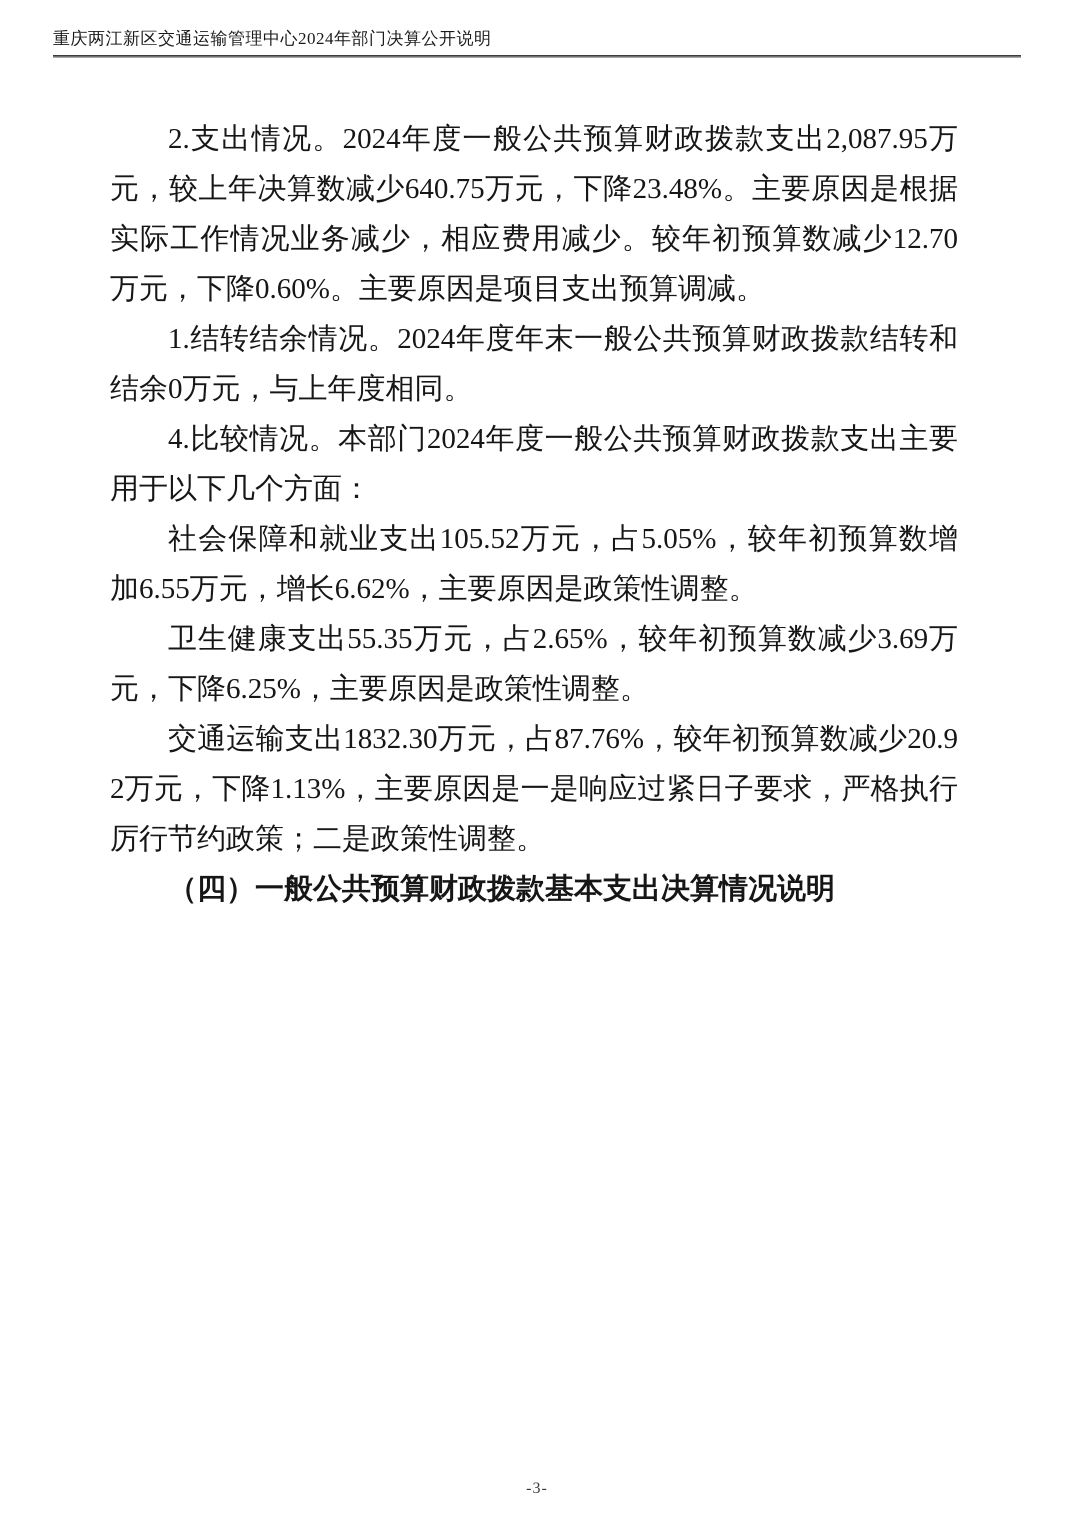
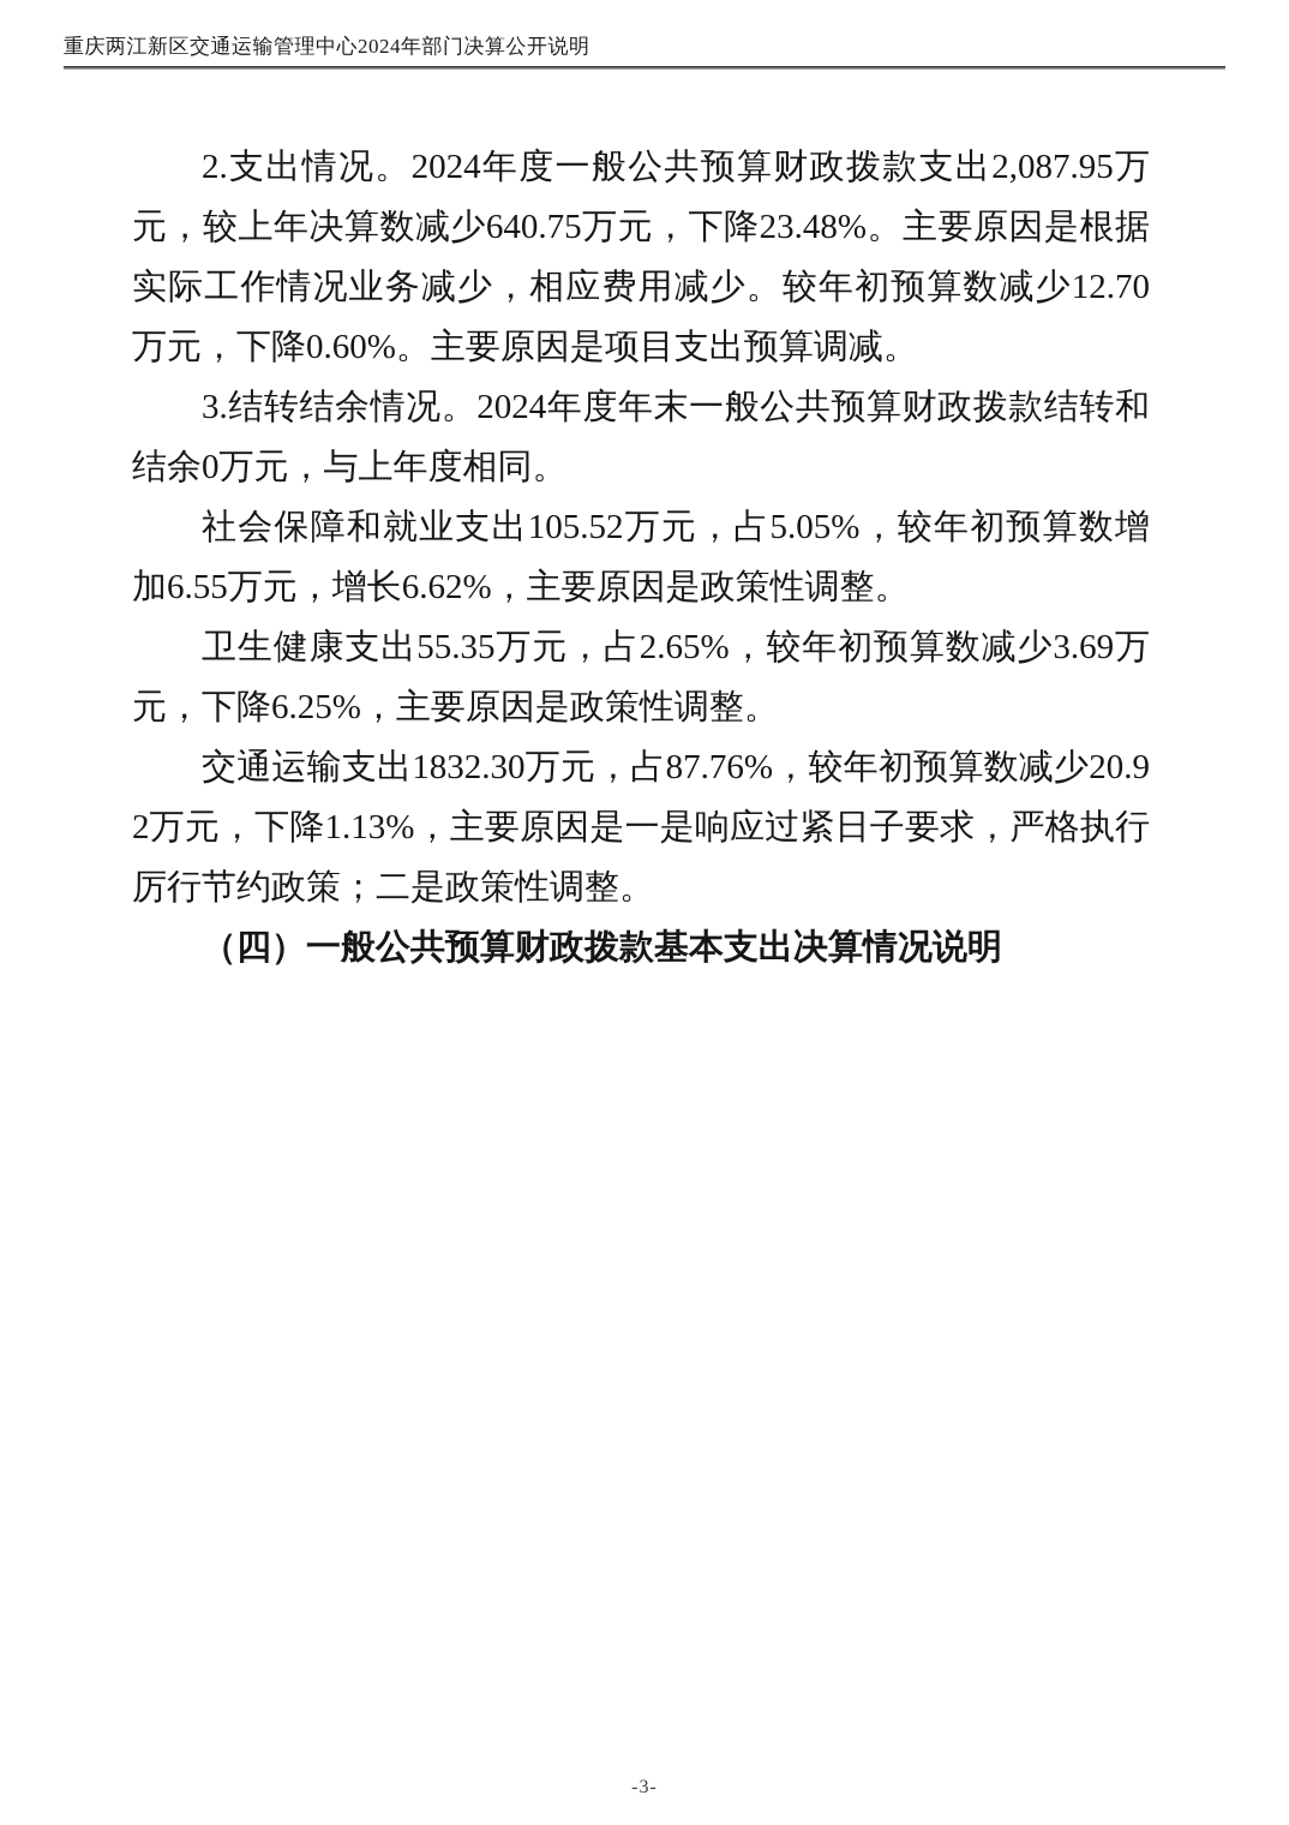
  重庆两江新区交通运输管理中心2024年部门决算公开说明
  2.支出情况。2024年度一般公共预算财政拨款支出2,087.95万元，较上年决算数减少640.75万元，下降23.48%。主要原因是根据实际工作情况业务减少，相应费用减少。较年初预算数减少12.70万元，下降0.60%。主要原因是项目支出预算调减。
- 1.结转结余情况。2024年度年末一般公共预算财政拨款结转和结余0万元，与上年度相同。
+ 3.结转结余情况。2024年度年末一般公共预算财政拨款结转和结余0万元，与上年度相同。
- 4.比较情况。本部门2024年度一般公共预算财政拨款支出主要用于以下几个方面：
  社会保障和就业支出105.52万元，占5.05%，较年初预算数增加6.55万元，增长6.62%，主要原因是政策性调整。
  卫生健康支出55.35万元，占2.65%，较年初预算数减少3.69万元，下降6.25%，主要原因是政策性调整。
  交通运输支出1832.30万元，占87.76%，较年初预算数减少20.92万元，下降1.13%，主要原因是一是响应过紧日子要求，严格执行厉行节约政策；二是政策性调整。
  （四）一般公共预算财政拨款基本支出决算情况说明
  -3-
